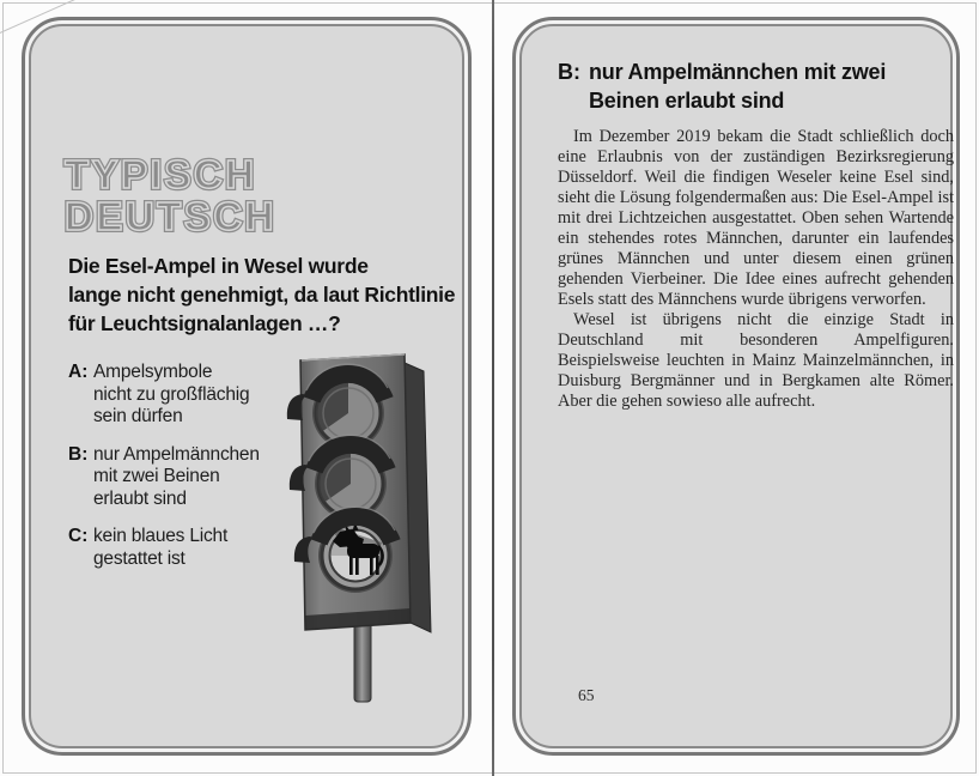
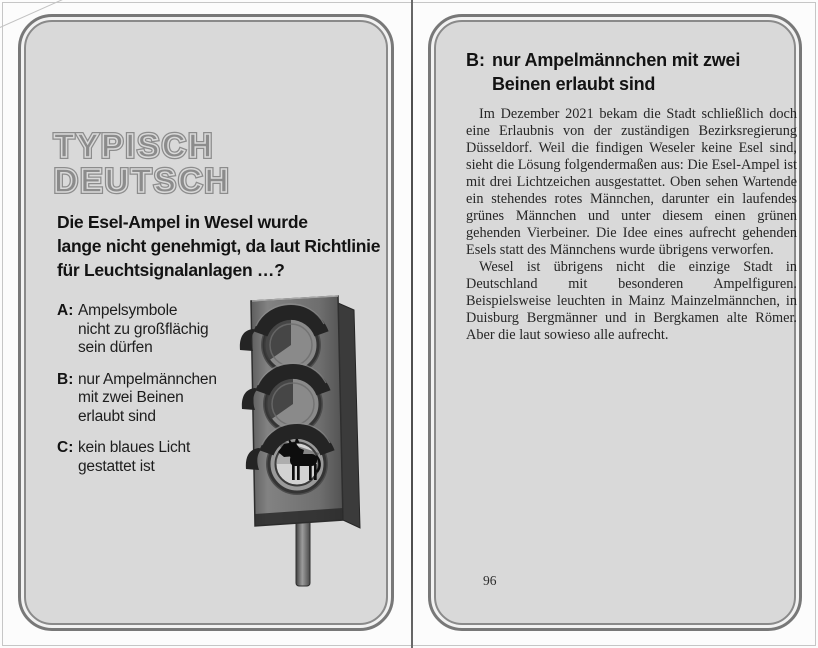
  TYPISCH
  DEUTSCH
  Die Esel-Ampel in Wesel wurde
  lange nicht genehmigt, da laut Richtlinie
  für Leuchtsignalanlagen …?
  A:
  Ampelsymbole
  nicht zu großflächig
  sein dürfen
  B:
  nur Ampelmännchen
  mit zwei Beinen
  erlaubt sind
  C:
  kein blaues Licht
  gestattet ist
  B:
  nur Ampelmännchen mit zwei
  Beinen erlaubt sind
- Im Dezember 2019 bekam die Stadt schließlich doch eine Erlaubnis von der zuständigen Bezirksregierung Düsseldorf. Weil die findigen Weseler keine Esel sind, sieht die Lösung folgendermaßen aus: Die Esel-Ampel ist mit drei Lichtzeichen ausgestattet. Oben sehen Wartende ein stehendes rotes Männchen, darunter ein laufendes grünes Männchen und unter diesem einen grünen gehenden Vierbeiner. Die Idee eines aufrecht gehenden Esels statt des Männchens wurde übrigens verworfen.
+ Im Dezember 2021 bekam die Stadt schließlich doch eine Erlaubnis von der zuständigen Bezirksregierung Düsseldorf. Weil die findigen Weseler keine Esel sind, sieht die Lösung folgendermaßen aus: Die Esel-Ampel ist mit drei Lichtzeichen ausgestattet. Oben sehen Wartende ein stehendes rotes Männchen, darunter ein laufendes grünes Männchen und unter diesem einen grünen gehenden Vierbeiner. Die Idee eines aufrecht gehenden Esels statt des Männchens wurde übrigens verworfen.
- Wesel ist übrigens nicht die einzige Stadt in Deutschland mit besonderen Ampelfiguren. Beispielsweise leuchten in Mainz Mainzelmännchen, in Duisburg Bergmänner und in Bergkamen alte Römer. Aber die gehen sowieso alle aufrecht.
+ Wesel ist übrigens nicht die einzige Stadt in Deutschland mit besonderen Ampelfiguren. Beispielsweise leuchten in Mainz Mainzelmännchen, in Duisburg Bergmänner und in Bergkamen alte Römer. Aber die laut sowieso alle aufrecht.
- 65
+ 96
